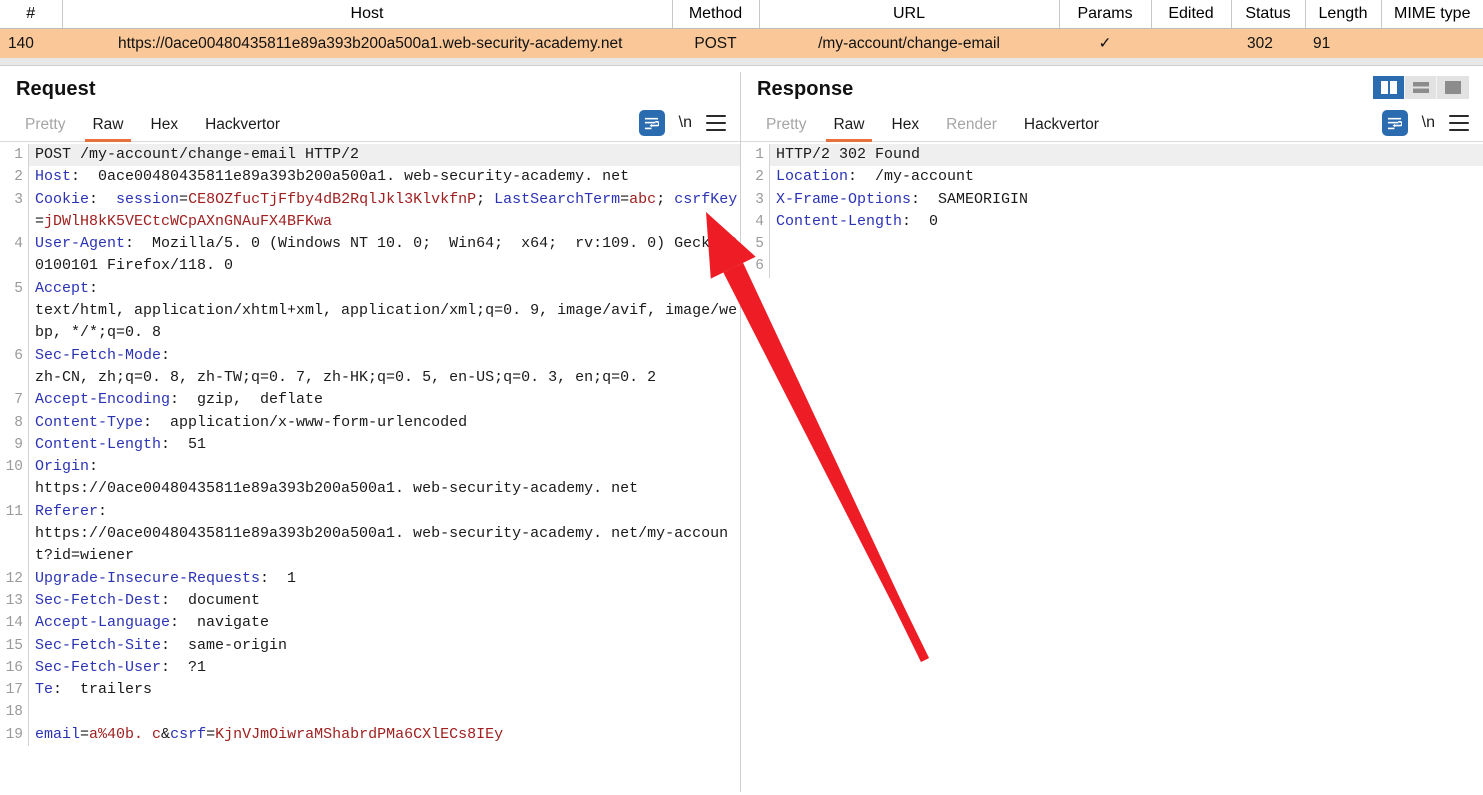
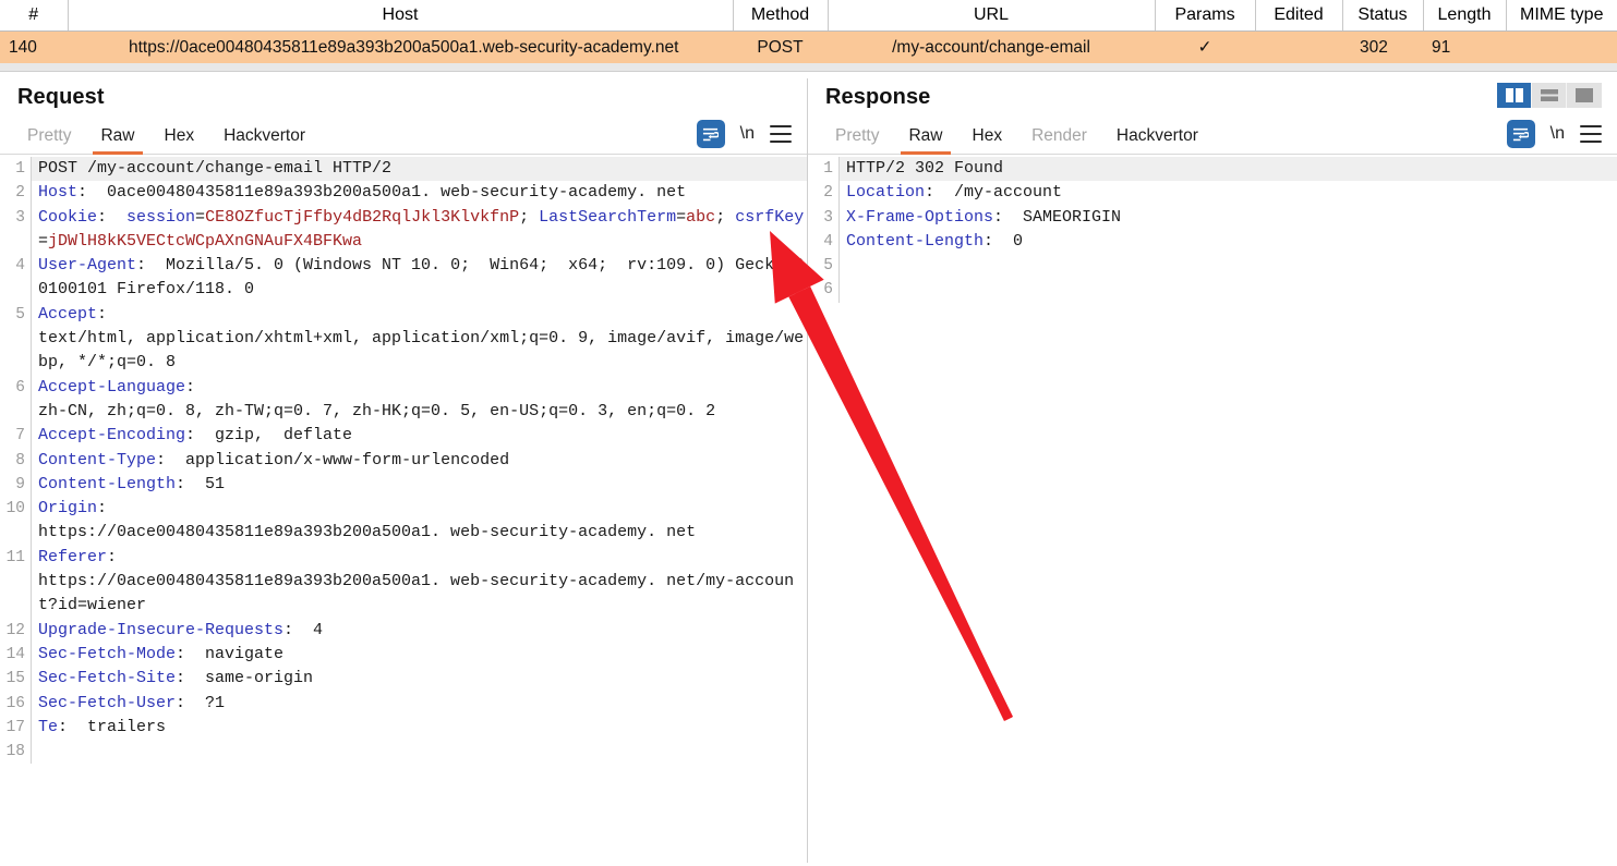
  #	Host	Method	URL	Params	Edited	Status	Length	MIME type
  140	https://0ace00480435811e89a393b200a500a1.web-security-academy.net	POST	/my-account/change-email	✓		302	91
  Request
  Pretty
  Raw
  Hex
  Hackvertor
  \n
  1
  POST /my-account/change-email HTTP/2
  2
  Host: 0ace00480435811e89a393b200a500a1. web-security-academy. net
  3
  Cookie: session=CE8OZfucTjFfby4dB2RqlJkl3KlvkfnP; LastSearchTerm=abc; csrfKey=jDWlH8kK5VECtcWCpAXnGNAuFX4BFKwa
  4
  User-Agent: Mozilla/5. 0 (Windows NT 10. 0; Win64; x64; rv:109. 0) Geck0100101 Firefox/118. 0
  5
  Accept:
  text/html, application/xhtml+xml, application/xml;q=0. 9, image/avif, image/webp, */*;q=0. 8
  6
- Sec-Fetch-Mode:
+ Accept-Language:
  zh-CN, zh;q=0. 8, zh-TW;q=0. 7, zh-HK;q=0. 5, en-US;q=0. 3, en;q=0. 2
  7
  Accept-Encoding: gzip, deflate
  8
  Content-Type: application/x-www-form-urlencoded
  9
  Content-Length: 51
  10
  Origin:
  https://0ace00480435811e89a393b200a500a1. web-security-academy. net
  11
  Referer:
  https://0ace00480435811e89a393b200a500a1. web-security-academy. net/my-account?id=wiener
  12
- Upgrade-Insecure-Requests: 1
+ Upgrade-Insecure-Requests: 4
- 13
- Sec-Fetch-Dest: document
  14
- Accept-Language: navigate
+ Sec-Fetch-Mode: navigate
  15
  Sec-Fetch-Site: same-origin
  16
  Sec-Fetch-User: ?1
  17
  Te: trailers
  18
- 19
- email=a%40b. c&csrf=KjnVJmOiwraMShabrdPMa6CXlECs8IEy
  Response
  Pretty
  Raw
  Hex
  Render
  Hackvertor
  \n
  1
  HTTP/2 302 Found
  2
  Location: /my-account
  3
  X-Frame-Options: SAMEORIGIN
  4
  Content-Length: 0
  5
  6
